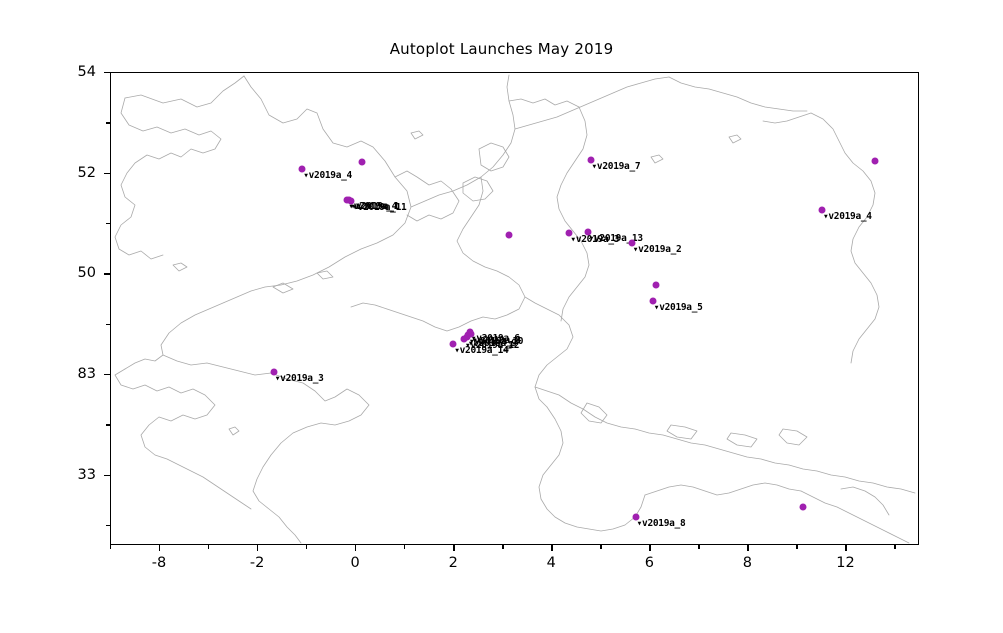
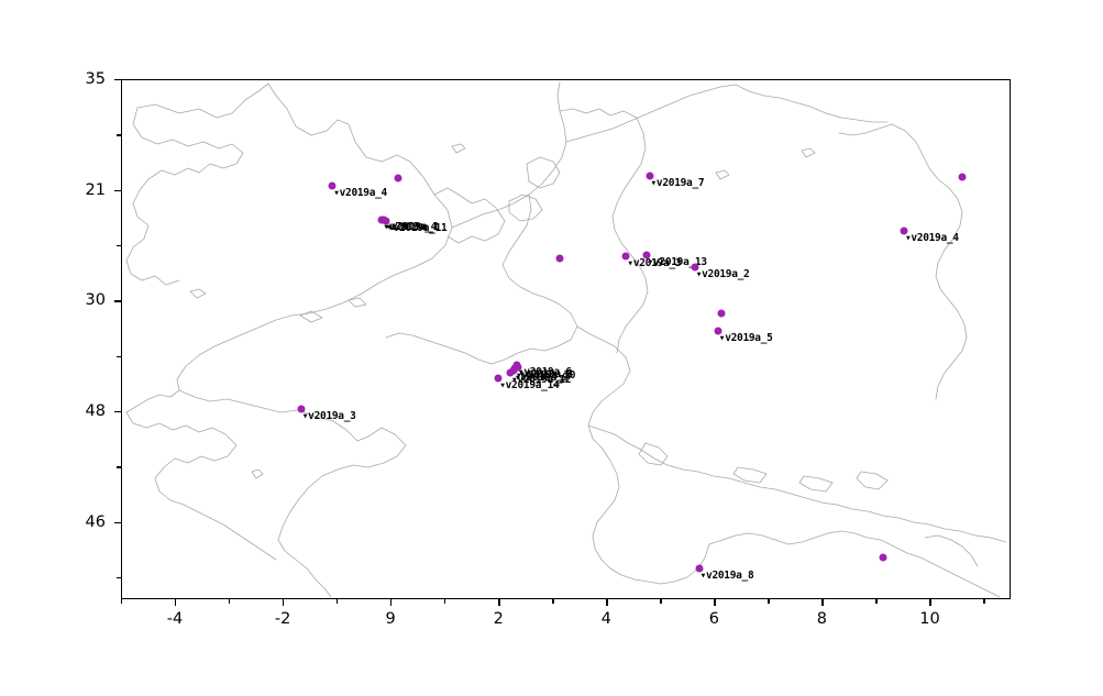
- Autoplot Launches May 2019
  ▾v2019a_4
  ▾v2019a_4
  ▾v2019a_1
  ▾v2019a_11
  ▾v2019a_7
  ▾v2019a_4
  ▾v2019a_3
  ▾v2019a_13
  ▾v2019a_2
  ▾v2019a_5
  ▾v2019a_3
  ▾v2019a_14
  ▾v2019a_12
  ▾v2019a_10
  ▾v2019a_6
  ▾v2019a_9
  ▾v2019a_8
  ▾v2019a_8
- -8
+ -4
  -2
- 0
+ 9
  2
  4
  6
  8
- 12
+ 10
- 33
+ 46
- 83
+ 48
- 50
+ 30
- 52
+ 21
- 54
+ 35
